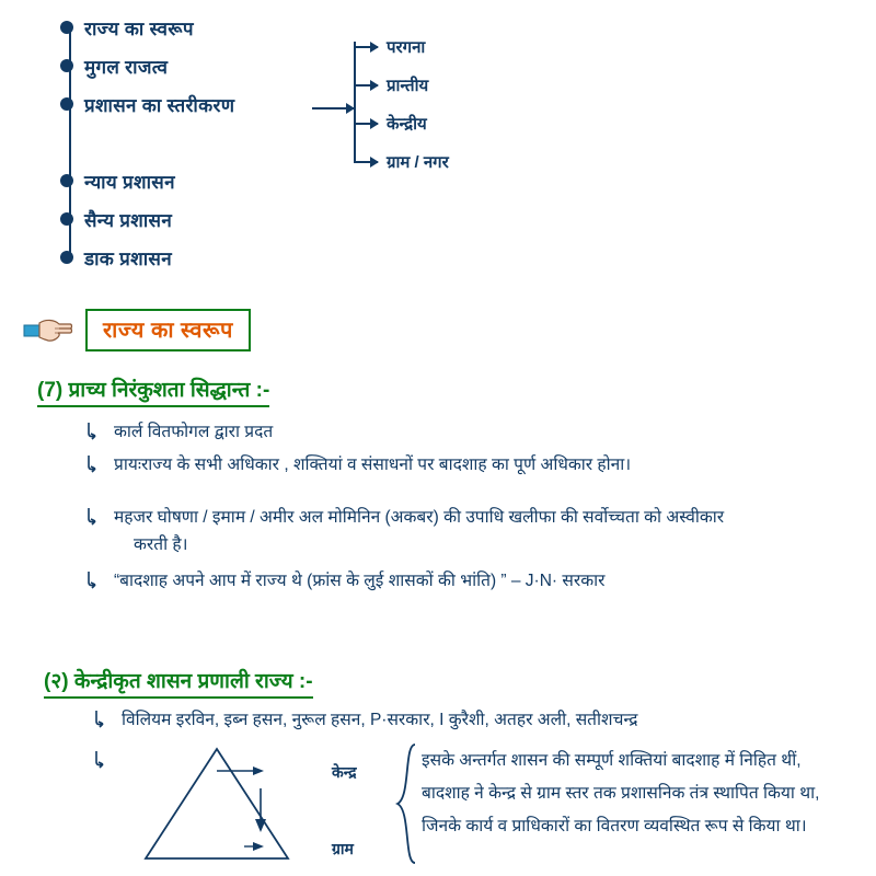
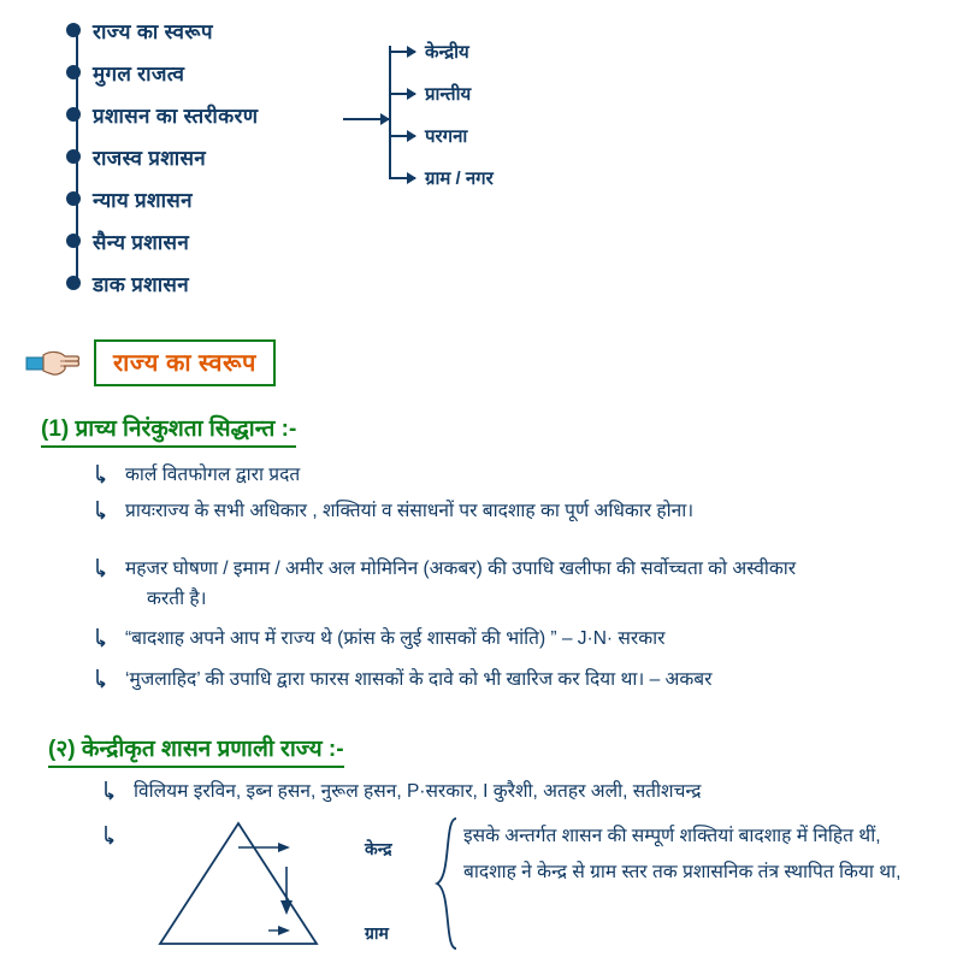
  राज्य का स्वरूप
  मुगल राजत्व
  प्रशासन का स्तरीकरण
+ राजस्व प्रशासन
  न्याय प्रशासन
  सैन्य प्रशासन
  डाक प्रशासन
- परगना
+ केन्द्रीय
  प्रान्तीय
- केन्द्रीय
+ परगना
  ग्राम / नगर
  राज्य का स्वरूप
- (7) प्राच्य निरंकुशता सिद्धान्त :-
+ (1) प्राच्य निरंकुशता सिद्धान्त :-
  कार्ल वितफोगल द्वारा प्रदत
  प्रायःराज्य के सभी अधिकार , शक्तियां व संसाधनों पर बादशाह का पूर्ण अधिकार होना।
  महजर घोषणा / इमाम / अमीर अल मोमिनिन (अकबर) की उपाधि खलीफा की सर्वोच्चता को अस्वीकार
  करती है।
  “बादशाह अपने आप में राज्य थे (फ्रांस के लुई शासकों की भांति) ” – J·N· सरकार
+ ‘मुजलाहिद’ की उपाधि द्वारा फारस शासकों के दावे को भी खारिज कर दिया था। – अकबर
  (२) केन्द्रीकृत शासन प्रणाली राज्य :-
  विलियम इरविन, इब्न हसन, नुरूल हसन, P·सरकार, I कुरैशी, अतहर अली, सतीशचन्द्र
  केन्द्र
  ग्राम
  इसके अन्तर्गत शासन की सम्पूर्ण शक्तियां बादशाह में निहित थीं,
  बादशाह ने केन्द्र से ग्राम स्तर तक प्रशासनिक तंत्र स्थापित किया था,
- जिनके कार्य व प्राधिकारों का वितरण व्यवस्थित रूप से किया था।
